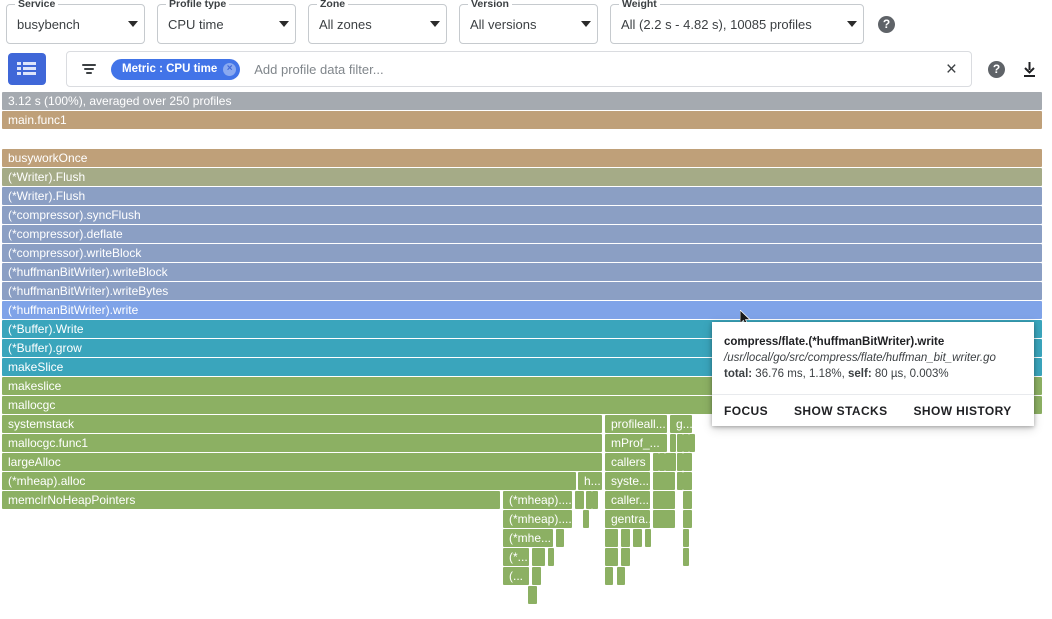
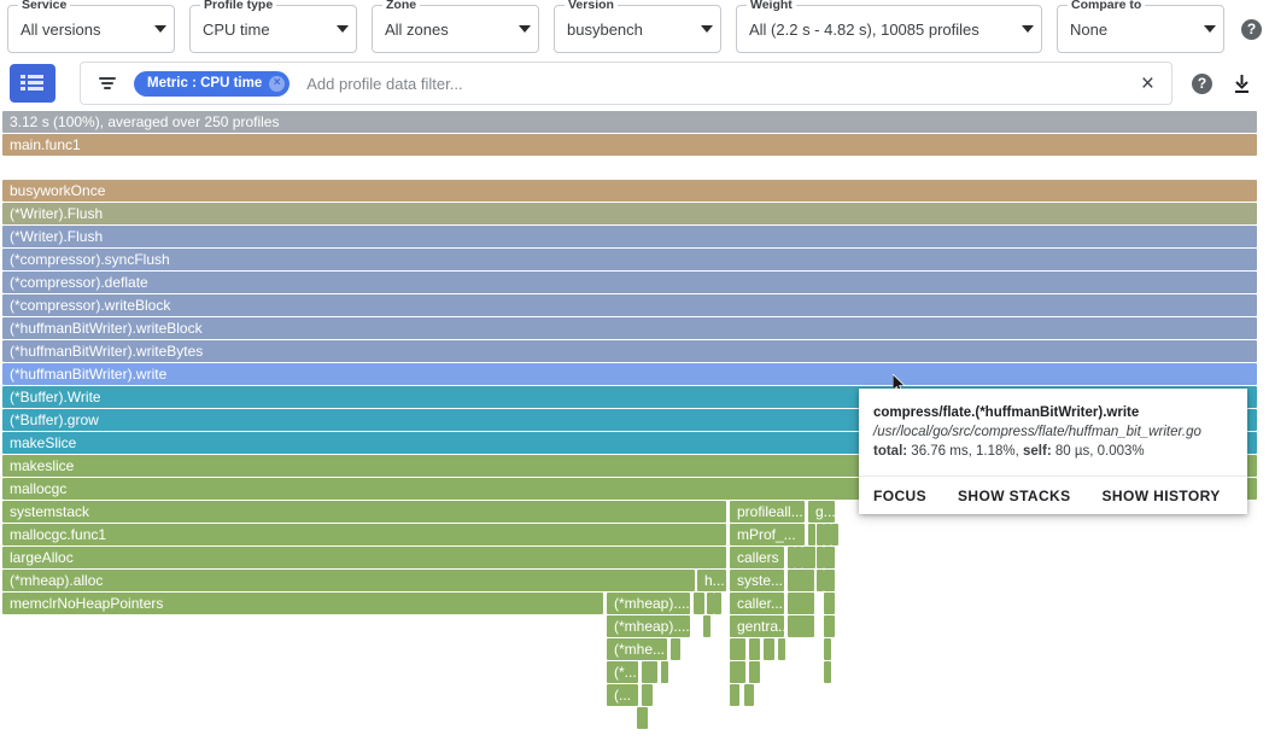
  Service
- busybench
+ All versions
  Profile type
  CPU time
  Zone
  All zones
  Version
- All versions
+ busybench
  Weight
  All (2.2 s - 4.82 s), 10085 profiles
+ Compare to
+ None
  ?
  Metric : CPU time
  ×
  Add profile data filter...
  ×
  ?
  3.12 s (100%), averaged over 250 profiles
  main.func1
  busyworkOnce
  (*Writer).Flush
  (*Writer).Flush
  (*compressor).syncFlush
  (*compressor).deflate
  (*compressor).writeBlock
  (*huffmanBitWriter).writeBlock
  (*huffmanBitWriter).writeBytes
  (*huffmanBitWriter).write
  (*Buffer).Write
  (*Buffer).grow
  makeSlice
  makeslice
  mallocgc
  systemstack
  profileall...
  g...
  mallocgc.func1
  mProf_...
  largeAlloc
  callers
  (*mheap).alloc
  h...
  syste...
  memclrNoHeapPointers
  (*mheap)....
  caller...
  (*mheap)....
  gentra.
  (*mhe...
  (*...
  (...
  compress/flate.(*huffmanBitWriter).write
  /usr/local/go/src/compress/flate/huffman_bit_writer.go
  total: 36.76 ms, 1.18%, self: 80 µs, 0.003%
  FOCUS
  SHOW STACKS
  SHOW HISTORY
